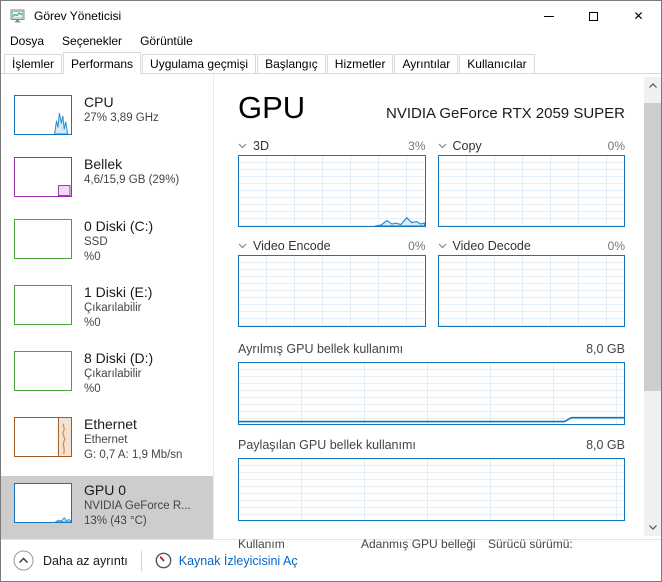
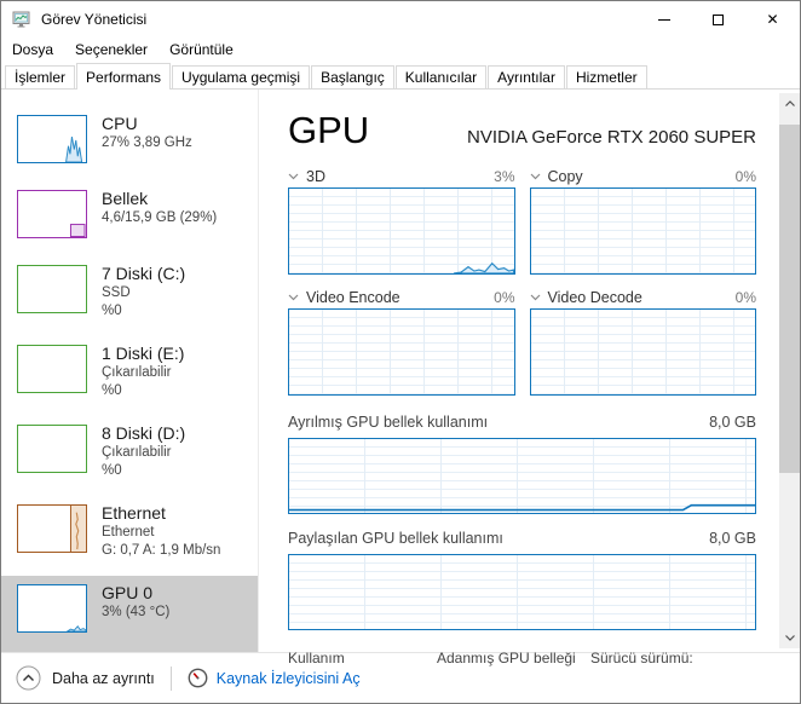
  Görev Yöneticisi
  ✕
  Dosya
  Seçenekler
  Görüntüle
  İşlemler
  Performans
  Uygulama geçmişi
  Başlangıç
- Hizmetler
+ Kullanıcılar
  Ayrıntılar
- Kullanıcılar
+ Hizmetler
  CPU
  27% 3,89 GHz
  Bellek
  4,6/15,9 GB (29%)
- 0 Diski (C:)
+ 7 Diski (C:)
  SSD
  %0
  1 Diski (E:)
  Çıkarılabilir
  %0
  8 Diski (D:)
  Çıkarılabilir
  %0
  Ethernet
  Ethernet
  G: 0,7 A: 1,9 Mb/sn
  GPU 0
- NVIDIA GeForce R...
- 13% (43 °C)
+ 3% (43 °C)
  GPU
- NVIDIA GeForce RTX 2059 SUPER
+ NVIDIA GeForce RTX 2060 SUPER
  3D
  3%
  Copy
  0%
  Video Encode
  0%
  Video Decode
  0%
  Ayrılmış GPU bellek kullanımı
  8,0 GB
  Paylaşılan GPU bellek kullanımı
  8,0 GB
  Kullanım
  Adanmış GPU belleği
  Sürücü sürümü:
  Daha az ayrıntı
  Kaynak İzleyicisini Aç
